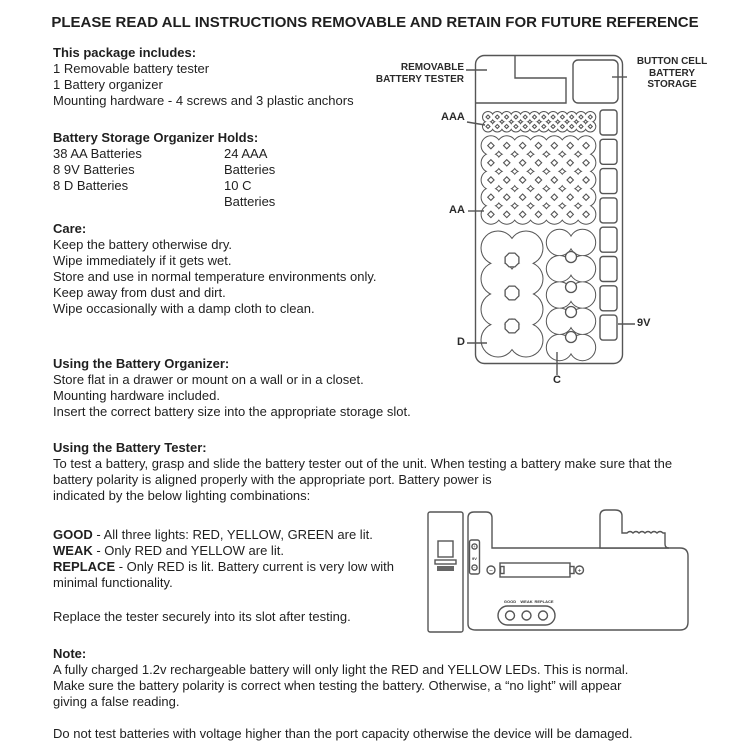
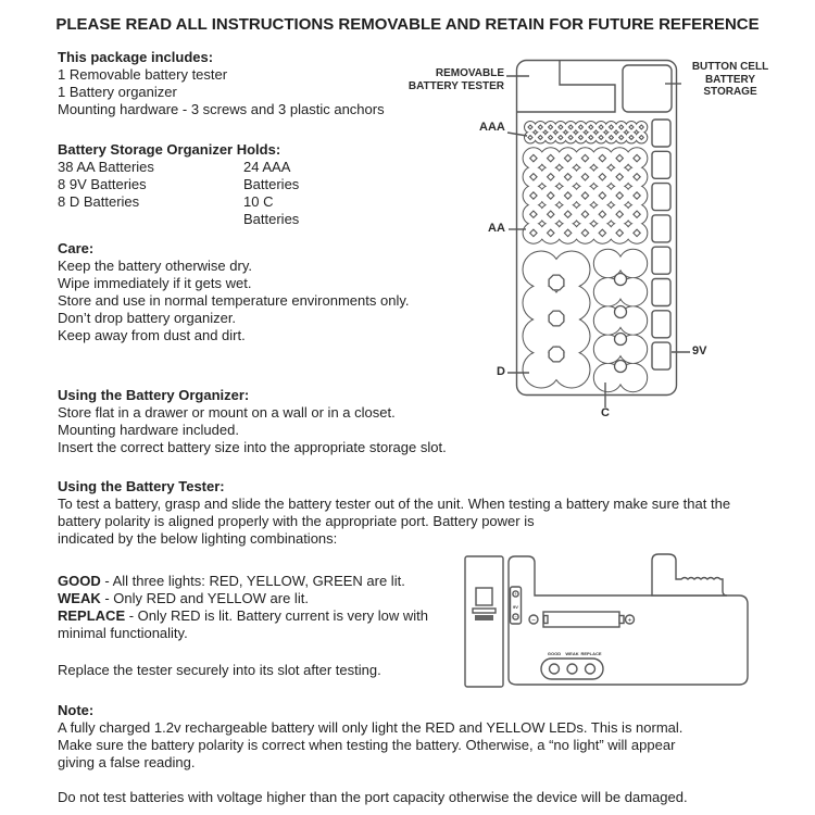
  PLEASE READ ALL INSTRUCTIONS REMOVABLE AND RETAIN FOR FUTURE REFERENCE
  This package includes:
  1 Removable battery tester
  1 Battery organizer
- Mounting hardware - 4 screws and 3 plastic anchors
+ Mounting hardware - 3 screws and 3 plastic anchors
  Battery Storage Organizer Holds:
  38 AA Batteries
  8 9V Batteries
  8 D Batteries
  24 AAA Batteries
  10 C Batteries
  Care:
  Keep the battery otherwise dry.
  Wipe immediately if it gets wet.
  Store and use in normal temperature environments only.
+ Don’t drop battery organizer.
  Keep away from dust and dirt.
- Wipe occasionally with a damp cloth to clean.
  Using the Battery Organizer:
  Store flat in a drawer or mount on a wall or in a closet.
  Mounting hardware included.
  Insert the correct battery size into the appropriate storage slot.
  Using the Battery Tester:
  To test a battery, grasp and slide the battery tester out of the unit. When testing a battery make sure that the
  battery polarity is aligned properly with the appropriate port. Battery power is
  indicated by the below lighting combinations:
  GOOD - All three lights: RED, YELLOW, GREEN are lit.
  WEAK - Only RED and YELLOW are lit.
  REPLACE - Only RED is lit. Battery current is very low with
  minimal functionality.
  Replace the tester securely into its slot after testing.
  Note:
  A fully charged 1.2v rechargeable battery will only light the RED and YELLOW LEDs. This is normal.
  Make sure the battery polarity is correct when testing the battery. Otherwise, a “no light” will appear
  giving a false reading.
  Do not test batteries with voltage higher than the port capacity otherwise the device will be damaged.
  REMOVABLE
  BATTERY TESTER
  BUTTON CELL
  BATTERY
  STORAGE
  AAA
  AA
  D
  C
  9V
